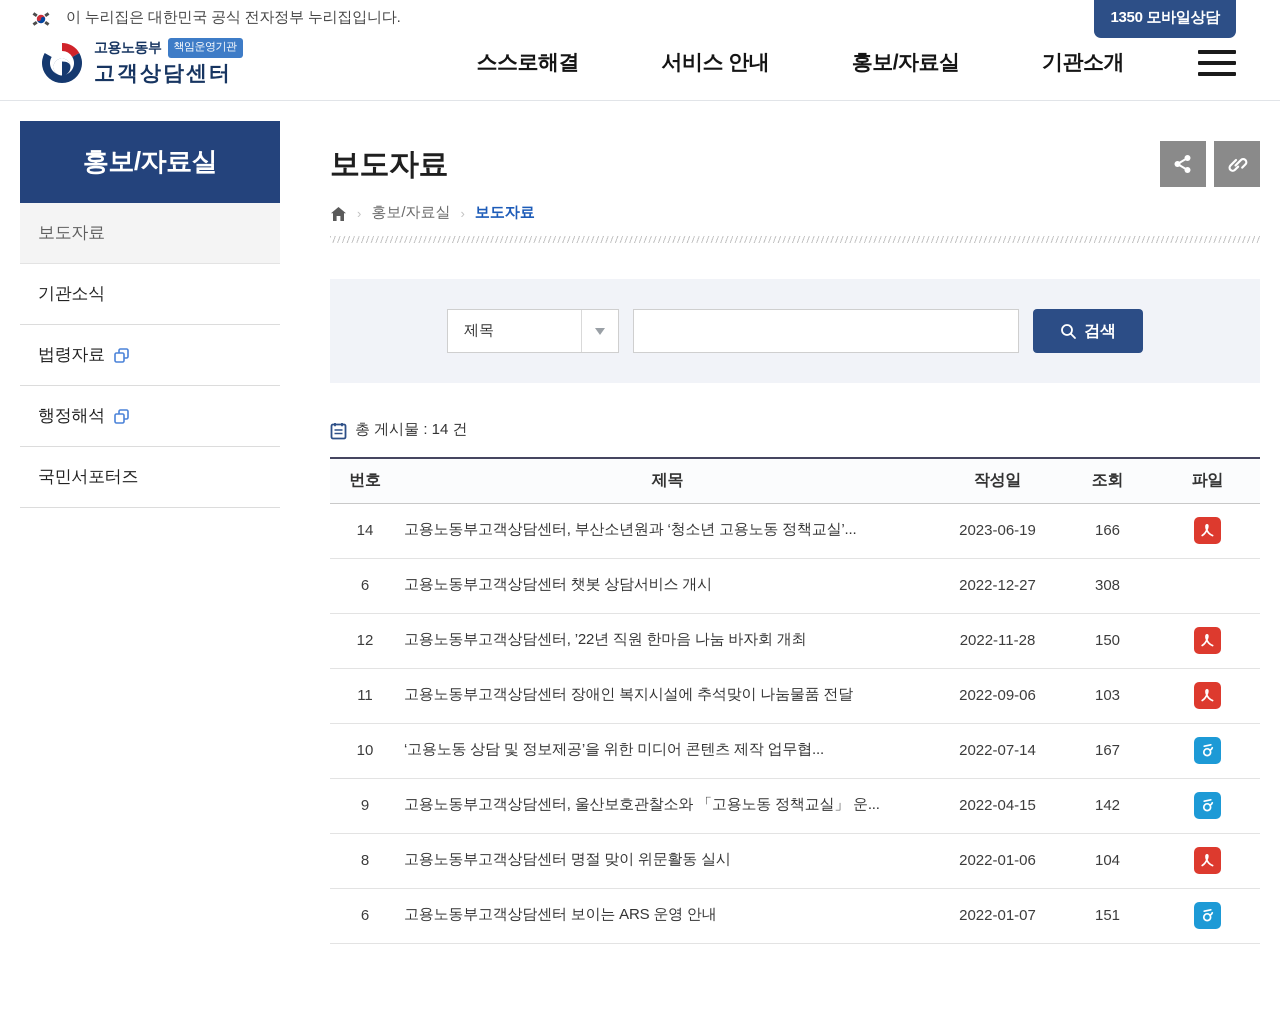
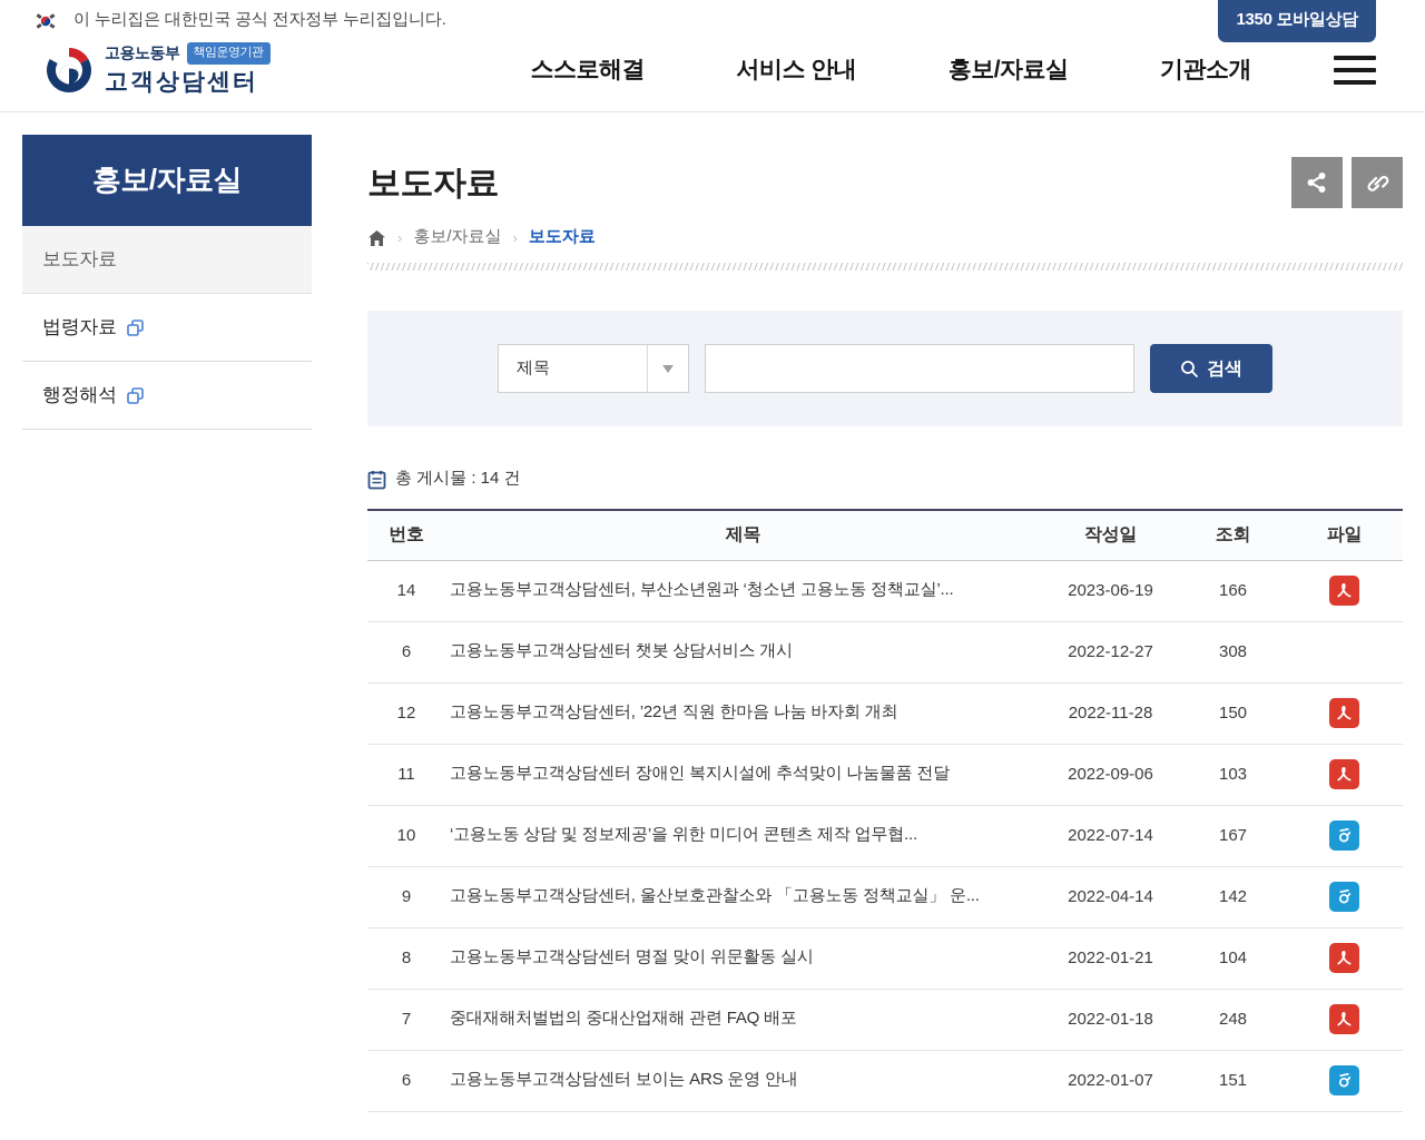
  이 누리집은 대한민국 공식 전자정부 누리집입니다.
  1350 모바일상담
  고용노동부
  책임운영기관
  고객상담센터
  스스로해결
  서비스 안내
  홍보/자료실
  기관소개
  홍보/자료실
  보도자료
- 기관소식
  법령자료
  행정해석
- 국민서포터즈
  보도자료
  ›
  홍보/자료실
  ›
  보도자료
  제목
  검색
  총 게시물 : 14 건
  번호	제목	작성일	조회	파일
  14	고용노동부고객상담센터, 부산소년원과 ‘청소년 고용노동 정책교실’...	2023-06-19	166
  6	고용노동부고객상담센터 챗봇 상담서비스 개시	2022-12-27	308
  12	고용노동부고객상담센터, ’22년 직원 한마음 나눔 바자회 개최	2022-11-28	150
  11	고용노동부고객상담센터 장애인 복지시설에 추석맞이 나눔물품 전달	2022-09-06	103
  10	‘고용노동 상담 및 정보제공’을 위한 미디어 콘텐츠 제작 업무협...	2022-07-14	167
- 9	고용노동부고객상담센터, 울산보호관찰소와 「고용노동 정책교실」 운...	2022-04-15	142
+ 9	고용노동부고객상담센터, 울산보호관찰소와 「고용노동 정책교실」 운...	2022-04-14	142
- 8	고용노동부고객상담센터 명절 맞이 위문활동 실시	2022-01-06	104
+ 8	고용노동부고객상담센터 명절 맞이 위문활동 실시	2022-01-21	104
+ 7	중대재해처벌법의 중대산업재해 관련 FAQ 배포	2022-01-18	248
  6	고용노동부고객상담센터 보이는 ARS 운영 안내	2022-01-07	151
